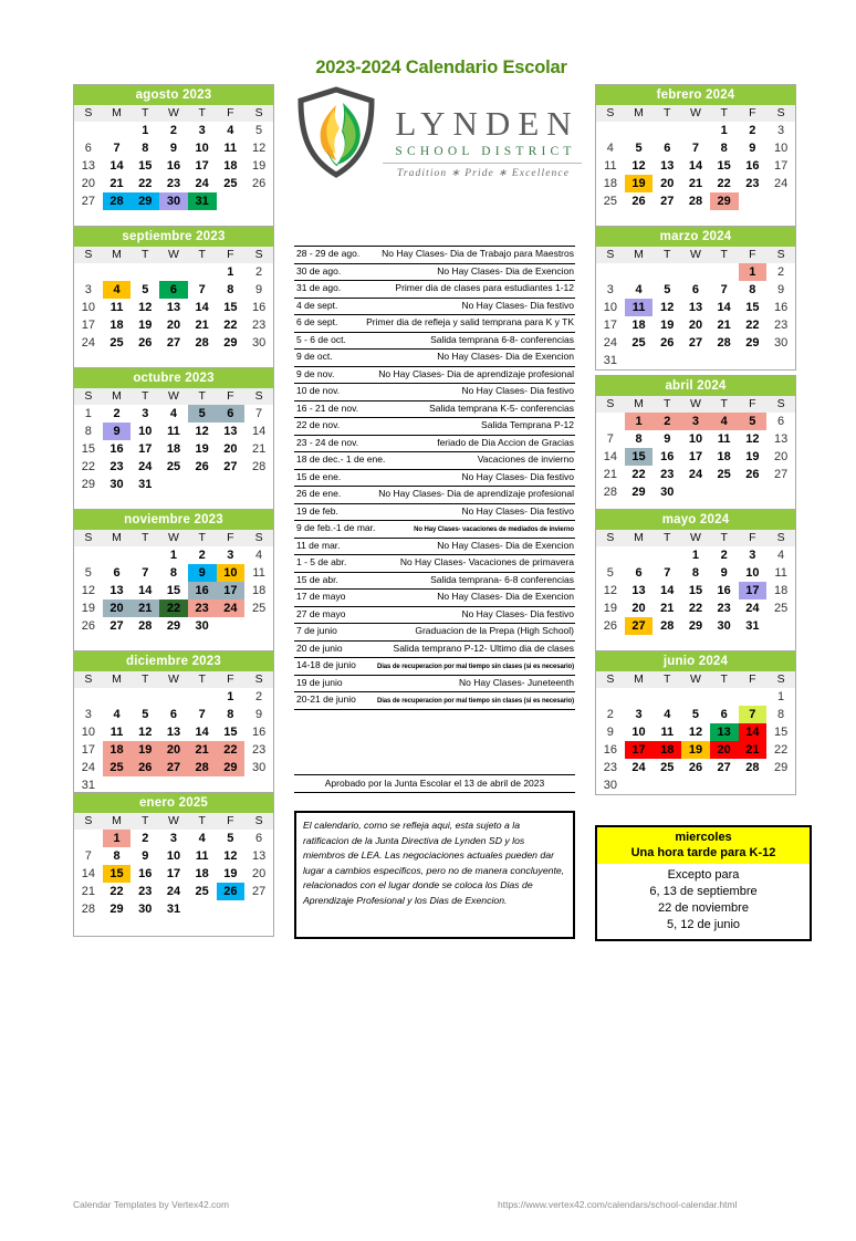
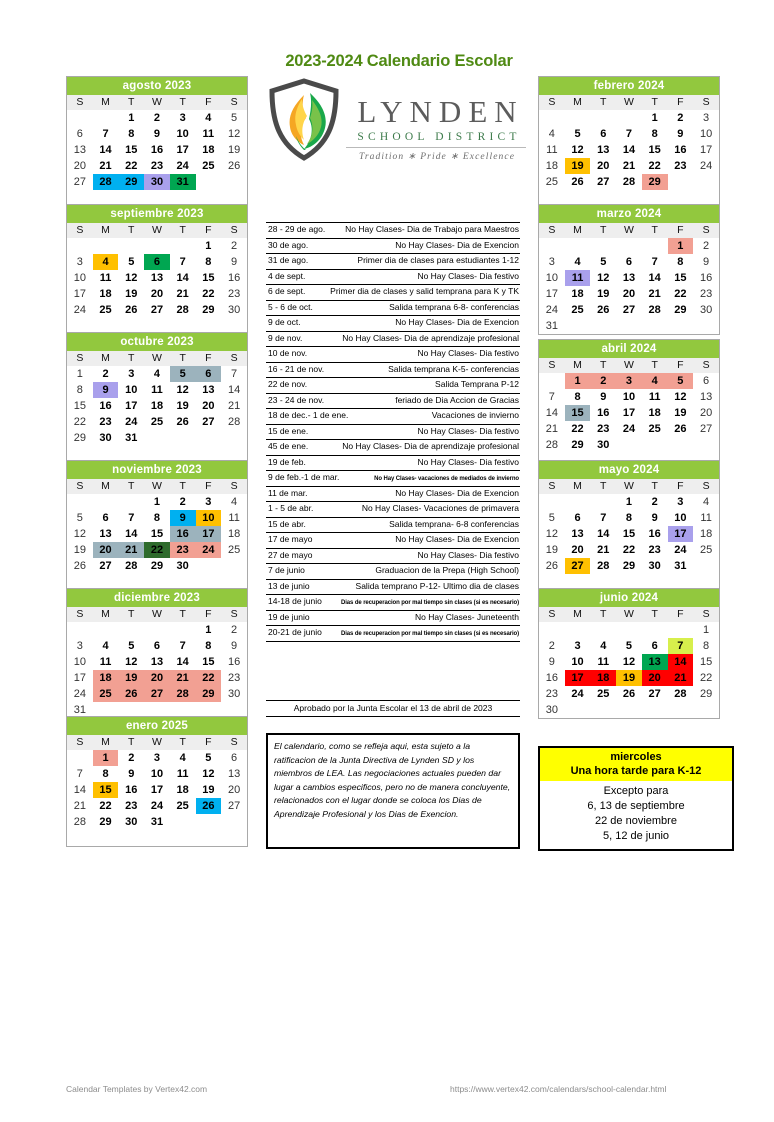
  2023-2024 Calendario Escolar
  LYNDEN
  SCHOOL DISTRICT
  Tradition ∗ Pride ∗ Excellence
  agosto 2023
  S	M	T	W	T	F	S
  		1	2	3	4	5
  6	7	8	9	10	11	12
  13	14	15	16	17	18	19
  20	21	22	23	24	25	26
  27	28	29	30	31
  septiembre 2023
  S	M	T	W	T	F	S
  					1	2
  3	4	5	6	7	8	9
  10	11	12	13	14	15	16
  17	18	19	20	21	22	23
  24	25	26	27	28	29	30
  octubre 2023
  S	M	T	W	T	F	S
  1	2	3	4	5	6	7
  8	9	10	11	12	13	14
  15	16	17	18	19	20	21
  22	23	24	25	26	27	28
  29	30	31
  noviembre 2023
  S	M	T	W	T	F	S
  			1	2	3	4
  5	6	7	8	9	10	11
  12	13	14	15	16	17	18
  19	20	21	22	23	24	25
  26	27	28	29	30
  diciembre 2023
  S	M	T	W	T	F	S
  					1	2
  3	4	5	6	7	8	9
  10	11	12	13	14	15	16
  17	18	19	20	21	22	23
  24	25	26	27	28	29	30
  31
  enero 2025
  S	M	T	W	T	F	S
  	1	2	3	4	5	6
  7	8	9	10	11	12	13
  14	15	16	17	18	19	20
  21	22	23	24	25	26	27
  28	29	30	31
  febrero 2024
  S	M	T	W	T	F	S
  				1	2	3
  4	5	6	7	8	9	10
  11	12	13	14	15	16	17
  18	19	20	21	22	23	24
  25	26	27	28	29
  marzo 2024
  S	M	T	W	T	F	S
  					1	2
  3	4	5	6	7	8	9
  10	11	12	13	14	15	16
  17	18	19	20	21	22	23
  24	25	26	27	28	29	30
  31
  abril 2024
  S	M	T	W	T	F	S
  	1	2	3	4	5	6
  7	8	9	10	11	12	13
  14	15	16	17	18	19	20
  21	22	23	24	25	26	27
  28	29	30
  mayo 2024
  S	M	T	W	T	F	S
  			1	2	3	4
  5	6	7	8	9	10	11
  12	13	14	15	16	17	18
  19	20	21	22	23	24	25
  26	27	28	29	30	31
  junio 2024
  S	M	T	W	T	F	S
  						1
  2	3	4	5	6	7	8
  9	10	11	12	13	14	15
  16	17	18	19	20	21	22
  23	24	25	26	27	28	29
  30
  28 - 29 de ago.
  No Hay Clases- Dia de Trabajo para Maestros
  30 de ago.
  No Hay Clases- Dia de Exencion
  31 de ago.
  Primer dia de clases para estudiantes 1-12
  4 de sept.
  No Hay Clases- Dia festivo
  6 de sept.
- Primer dia de refleja y salid temprana para K y TK
+ Primer dia de clases y salid temprana para K y TK
  5 - 6 de oct.
  Salida temprana 6-8- conferencias
  9 de oct.
  No Hay Clases- Dia de Exencion
  9 de nov.
  No Hay Clases- Dia de aprendizaje profesional
  10 de nov.
  No Hay Clases- Dia festivo
  16 - 21 de nov.
  Salida temprana K-5- conferencias
  22 de nov.
  Salida Temprana P-12
  23 - 24 de nov.
  feriado de Dia Accion de Gracias
  18 de dec.- 1 de ene.
  Vacaciones de invierno
  15 de ene.
  No Hay Clases- Dia festivo
- 26 de ene.
+ 45 de ene.
  No Hay Clases- Dia de aprendizaje profesional
  19 de feb.
  No Hay Clases- Dia festivo
  9 de feb.-1 de mar.
  11 de mar.
  No Hay Clases- Dia de Exencion
  1 - 5 de abr.
  No Hay Clases- Vacaciones de primavera
  15 de abr.
  Salida temprana- 6-8 conferencias
  17 de mayo
  No Hay Clases- Dia de Exencion
  27 de mayo
  No Hay Clases- Dia festivo
  7 de junio
  Graduacion de la Prepa (High School)
- 20 de junio
+ 13 de junio
  Salida temprano P-12- Ultimo dia de clases
  14-18 de junio
  19 de junio
  No Hay Clases- Juneteenth
  20-21 de junio
  Aprobado por la Junta Escolar el 13 de abril de 2023
  El calendario, como se refleja aqui, esta sujeto a la ratificacion de la Junta Directiva de Lynden SD y los miembros de LEA. Las negociaciones actuales pueden dar lugar a cambios especificos, pero no de manera concluyente, relacionados con el lugar donde se coloca los Dias de Aprendizaje Profesional y los Dias de Exencion.
  miercoles
  Una hora tarde para K-12
  Excepto para
  6, 13 de septiembre
  22 de noviembre
  5, 12 de junio
  Calendar Templates by Vertex42.com
  https://www.vertex42.com/calendars/school-calendar.html
